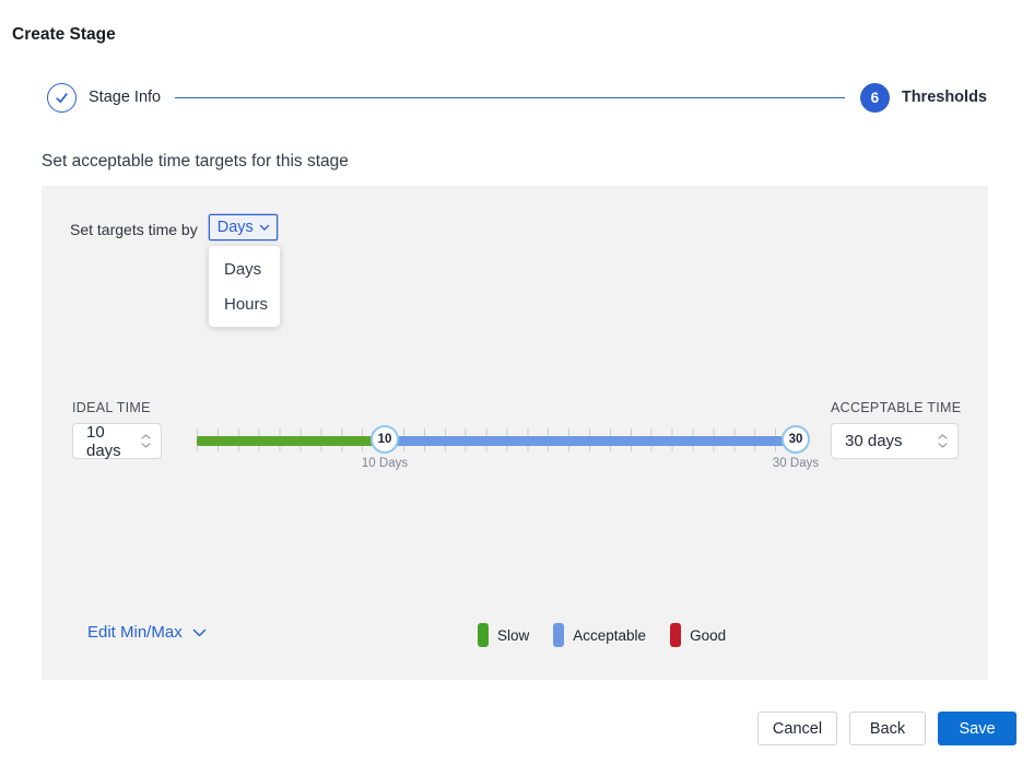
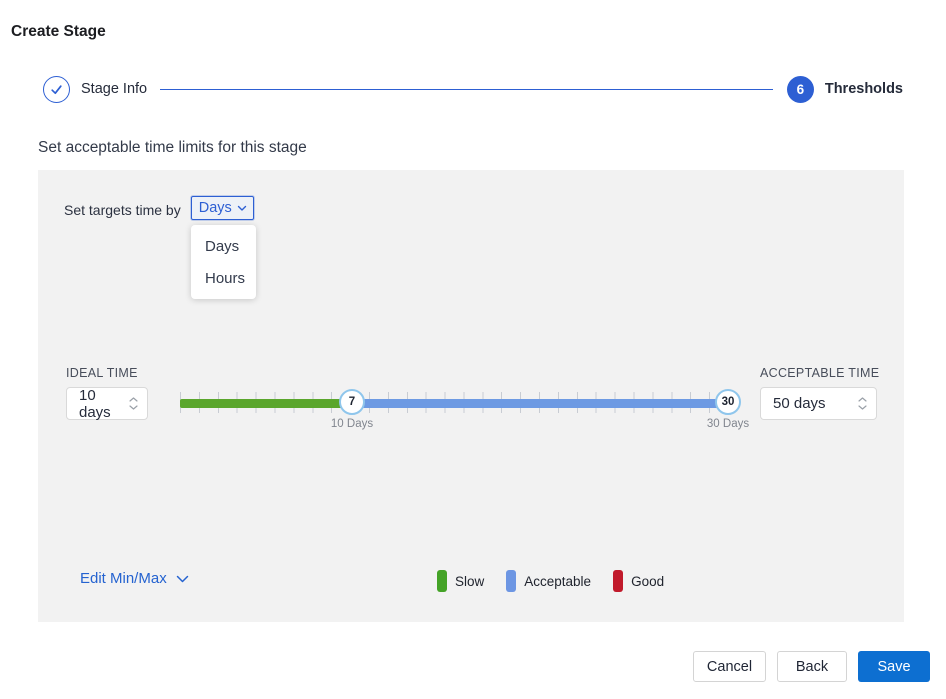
  Create Stage
  Stage Info
  6
  Thresholds
- Set acceptable time targets for this stage
+ Set acceptable time limits for this stage
  Set targets time by
  Days
  Days
  Hours
  IDEAL TIME
  10 days
  ACCEPTABLE TIME
- 30 days
+ 50 days
- 10
+ 7
  30
  10 Days
  30 Days
  Edit Min/Max
  Slow
  Acceptable
  Good
  Cancel
  Back
  Save
